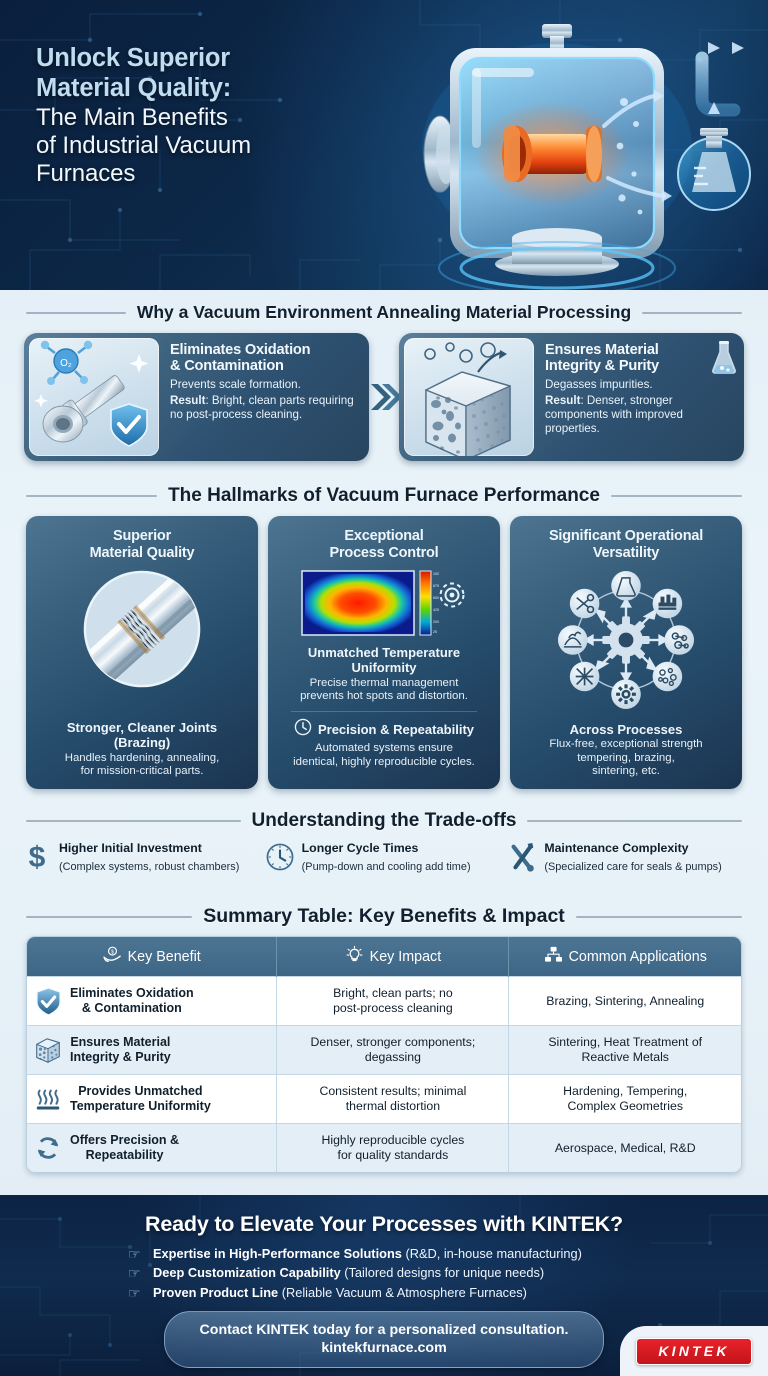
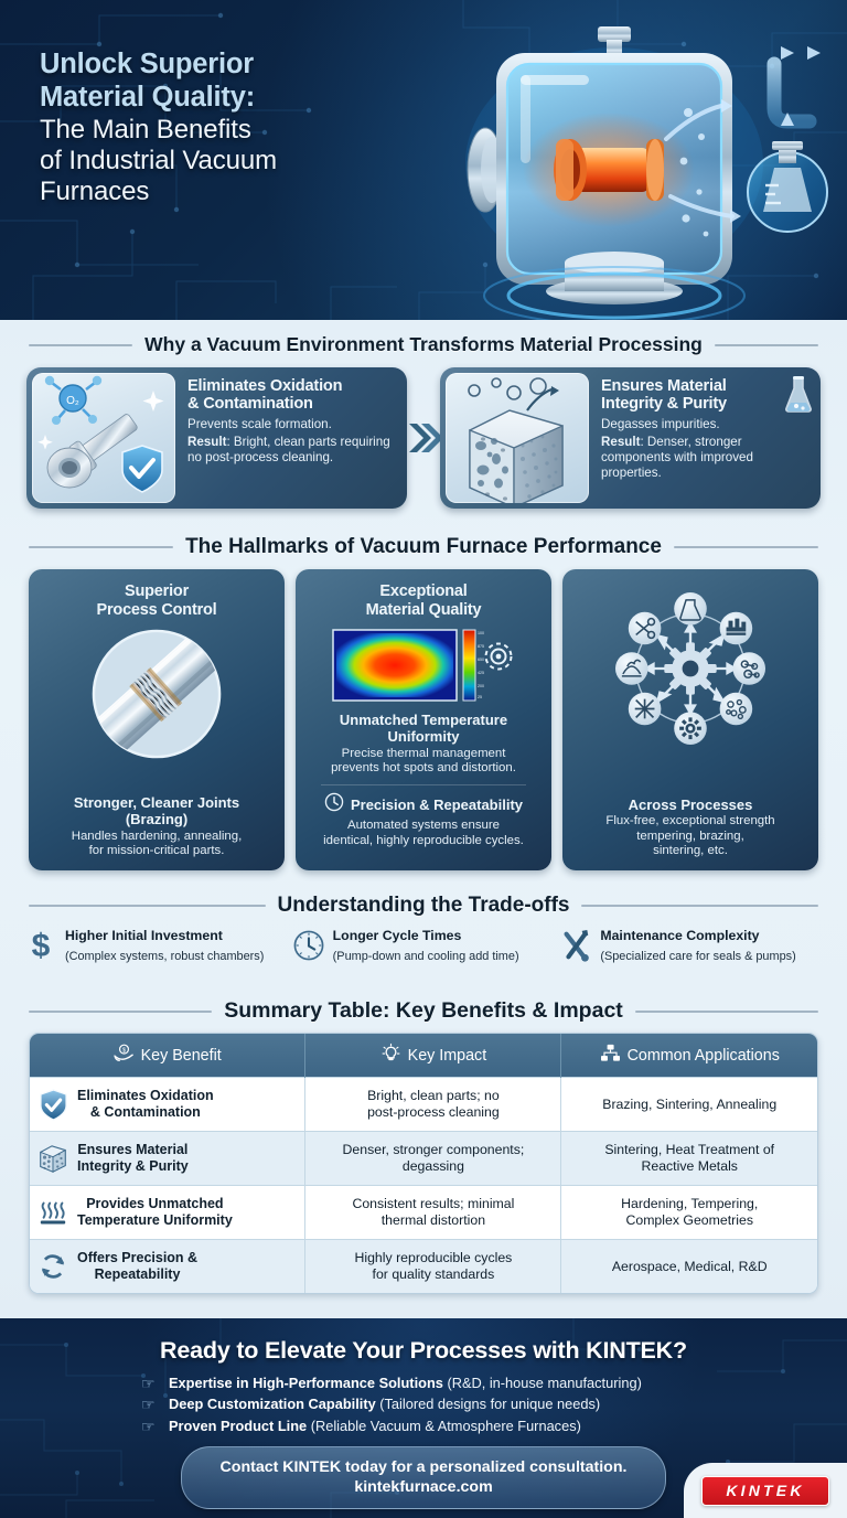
  Unlock Superior
  Material Quality:
  The Main Benefits
  of Industrial Vacuum
  Furnaces
- Why a Vacuum Environment Annealing Material Processing
+ Why a Vacuum Environment Transforms Material Processing
  O₂
  Eliminates Oxidation
  & Contamination
  Prevents scale formation.
  Result: Bright, clean parts requiring no post-process cleaning.
  Ensures Material
  Integrity & Purity
  Degasses impurities.
  Result: Denser, stronger components with improved properties.
  The Hallmarks of Vacuum Furnace Performance
  Superior
- Material Quality
+ Process Control
  Stronger, Cleaner Joints
  (Brazing)
  Handles hardening, annealing,
  for mission-critical parts.
  Exceptional
- Process Control
+ Material Quality
  Unmatched Temperature
  Uniformity
  Precise thermal management
  prevents hot spots and distortion.
  Precision & Repeatability
  Automated systems ensure
  identical, highly reproducible cycles.
- Significant Operational
- Versatility
  Across Processes
  Flux-free, exceptional strength
  tempering, brazing,
  sintering, etc.
  Understanding the Trade-offs
  $
  Higher Initial Investment (Complex systems, robust chambers)
  Longer Cycle Times (Pump-down and cooling add time)
  Maintenance Complexity (Specialized care for seals & pumps)
  Summary Table: Key Benefits & Impact
  Key Benefit	Key Impact	Common Applications
  Eliminates Oxidation & Contamination	Bright, clean parts; no post-process cleaning	Brazing, Sintering, Annealing
  Ensures Material Integrity & Purity	Denser, stronger components; degassing	Sintering, Heat Treatment of Reactive Metals
  Provides Unmatched Temperature Uniformity	Consistent results; minimal thermal distortion	Hardening, Tempering, Complex Geometries
  Offers Precision & Repeatability	Highly reproducible cycles for quality standards	Aerospace, Medical, R&D
  Ready to Elevate Your Processes with KINTEK?
  ☞
  Expertise in High-Performance Solutions (R&D, in-house manufacturing)
  ☞
  Deep Customization Capability (Tailored designs for unique needs)
  ☞
  Proven Product Line (Reliable Vacuum & Atmosphere Furnaces)
  Contact KINTEK today for a personalized consultation.
  kintekfurnace.com
  KINTEK
